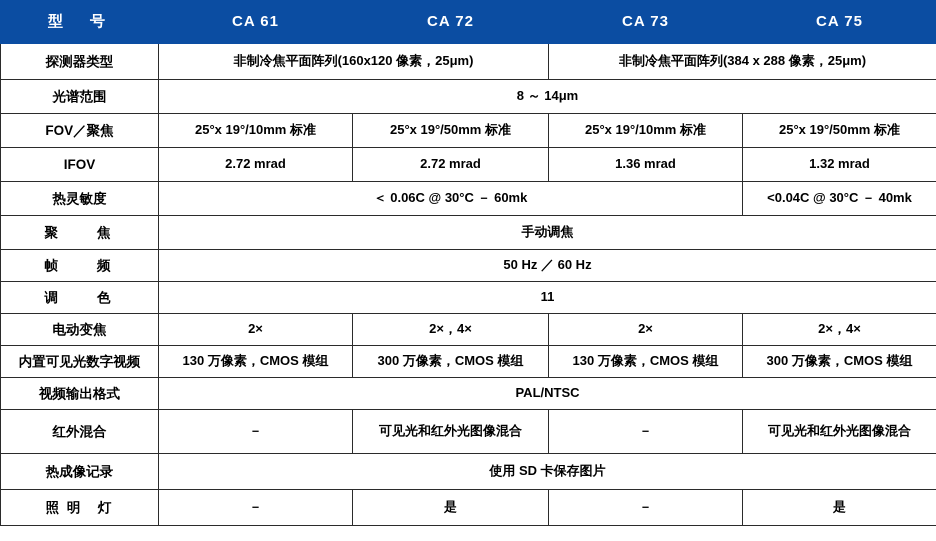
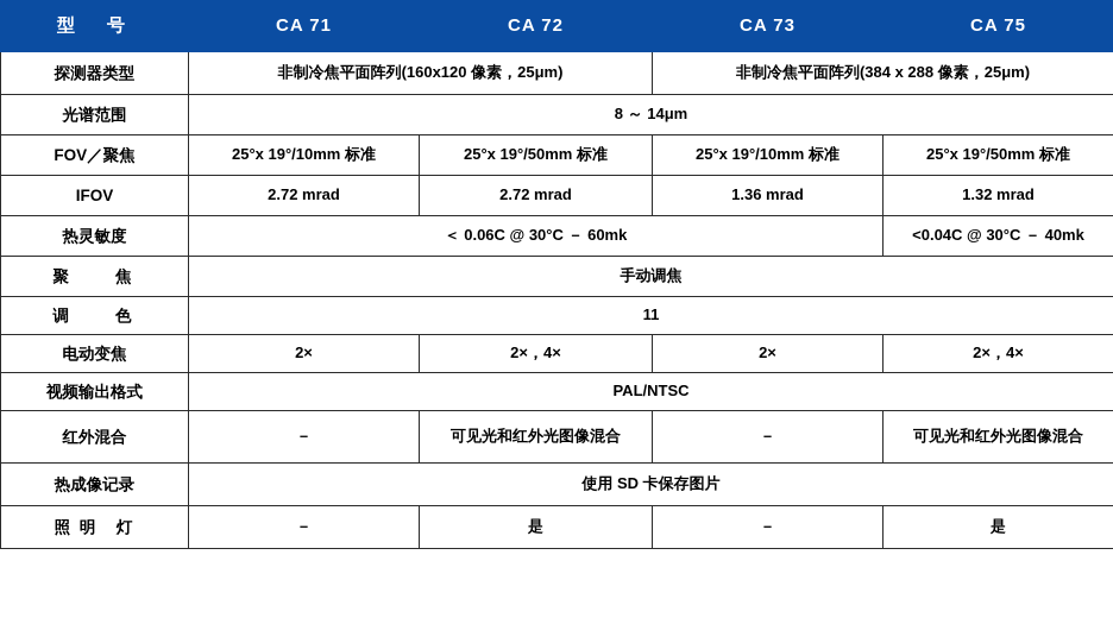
- 型 号	CA 61	CA 72	CA 73	CA 75
+ 型 号	CA 71	CA 72	CA 73	CA 75
  探测器类型	非制冷焦平面阵列(160x120 像素，25μm)	非制冷焦平面阵列(384 x 288 像素，25μm)
  光谱范围	8 ～ 14μm
  FOV／聚焦	25°x 19°/10mm 标准	25°x 19°/50mm 标准	25°x 19°/10mm 标准	25°x 19°/50mm 标准
  IFOV	2.72 mrad	2.72 mrad	1.36 mrad	1.32 mrad
  热灵敏度	＜ 0.06C @ 30°C － 60mk	<0.04C @ 30°C － 40mk
  聚 焦	手动调焦
- 帧 频	50 Hz ／ 60 Hz
  调 色	11
  电动变焦	2×	2×，4×	2×	2×，4×
- 内置可见光数字视频	130 万像素，CMOS 模组	300 万像素，CMOS 模组	130 万像素，CMOS 模组	300 万像素，CMOS 模组
  视频输出格式	PAL/NTSC
  红外混合	－	可见光和红外光图像混合	－	可见光和红外光图像混合
  热成像记录	使用 SD 卡保存图片
  照 明 灯	－	是	－	是
